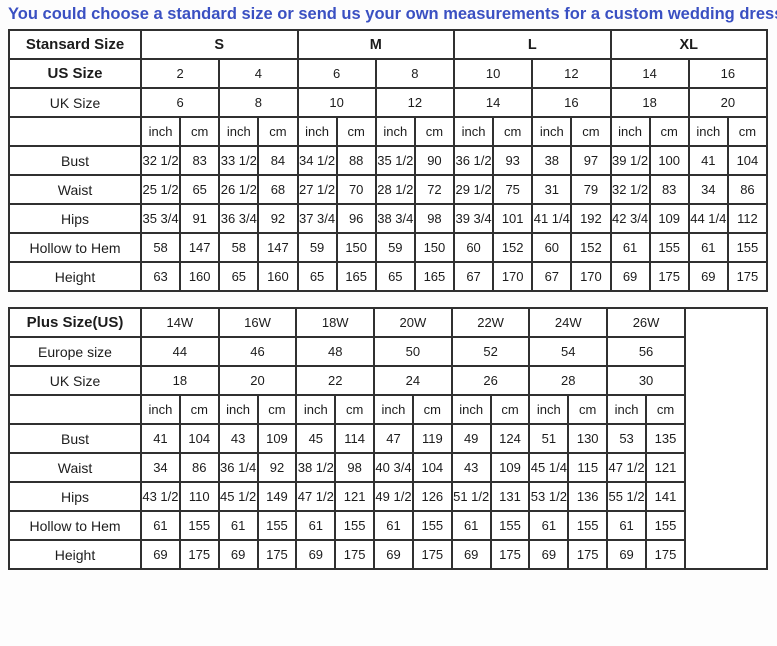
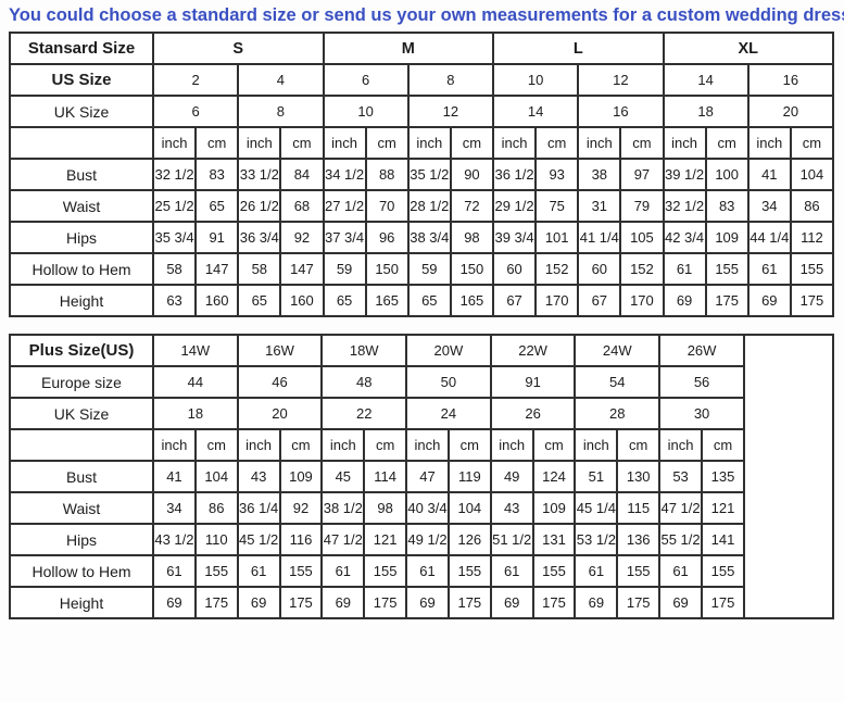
  You could choose a standard size or send us your own measurements for a custom wedding dres
  Stansard Size	S	M	L	XL
  US Size	2	4	6	8	10	12	14	16
  UK Size	6	8	10	12	14	16	18	20
  	inch	cm	inch	cm	inch	cm	inch	cm	inch	cm	inch	cm	inch	cm	inch	cm
  Bust	32 1/2	83	33 1/2	84	34 1/2	88	35 1/2	90	36 1/2	93	38	97	39 1/2	100	41	104
  Waist	25 1/2	65	26 1/2	68	27 1/2	70	28 1/2	72	29 1/2	75	31	79	32 1/2	83	34	86
- Hips	35 3/4	91	36 3/4	92	37 3/4	96	38 3/4	98	39 3/4	101	41 1/4	192	42 3/4	109	44 1/4	112
+ Hips	35 3/4	91	36 3/4	92	37 3/4	96	38 3/4	98	39 3/4	101	41 1/4	105	42 3/4	109	44 1/4	112
  Hollow to Hem	58	147	58	147	59	150	59	150	60	152	60	152	61	155	61	155
  Height	63	160	65	160	65	165	65	165	67	170	67	170	69	175	69	175
  Plus Size(US)	14W	16W	18W	20W	22W	24W	26W
- Europe size	44	46	48	50	52	54	56
+ Europe size	44	46	48	50	91	54	56
  UK Size	18	20	22	24	26	28	30
  	inch	cm	inch	cm	inch	cm	inch	cm	inch	cm	inch	cm	inch	cm
  Bust	41	104	43	109	45	114	47	119	49	124	51	130	53	135
  Waist	34	86	36 1/4	92	38 1/2	98	40 3/4	104	43	109	45 1/4	115	47 1/2	121
- Hips	43 1/2	110	45 1/2	149	47 1/2	121	49 1/2	126	51 1/2	131	53 1/2	136	55 1/2	141
+ Hips	43 1/2	110	45 1/2	116	47 1/2	121	49 1/2	126	51 1/2	131	53 1/2	136	55 1/2	141
  Hollow to Hem	61	155	61	155	61	155	61	155	61	155	61	155	61	155
  Height	69	175	69	175	69	175	69	175	69	175	69	175	69	175
